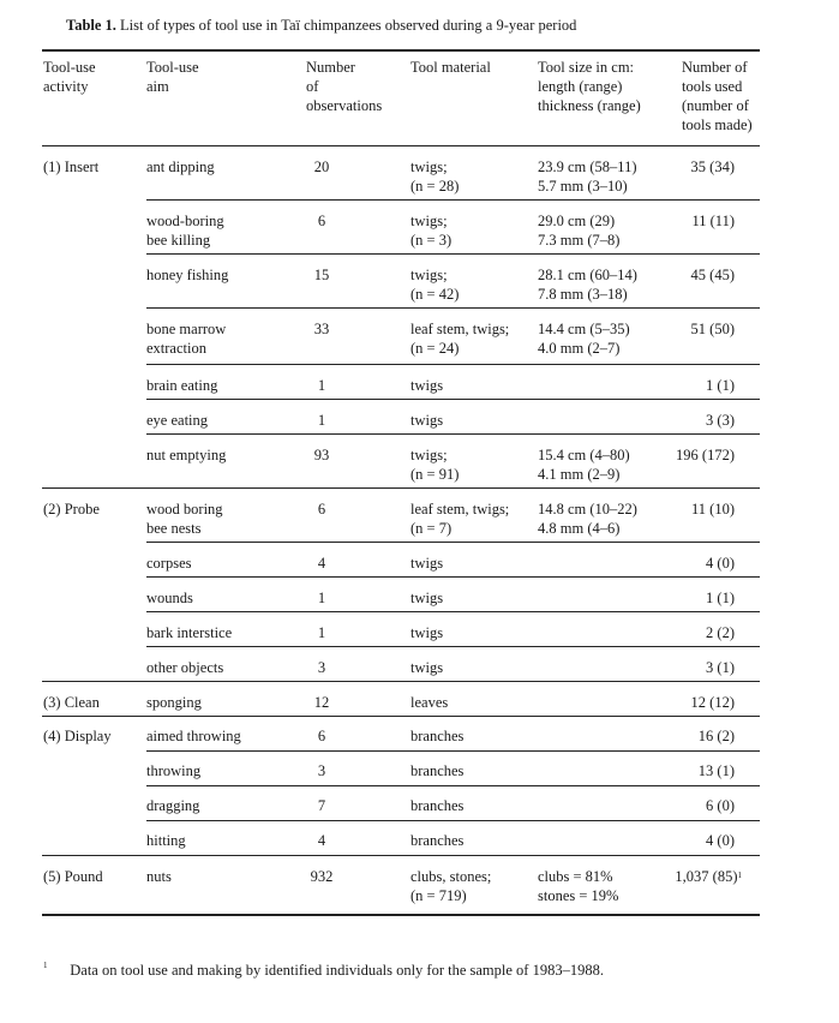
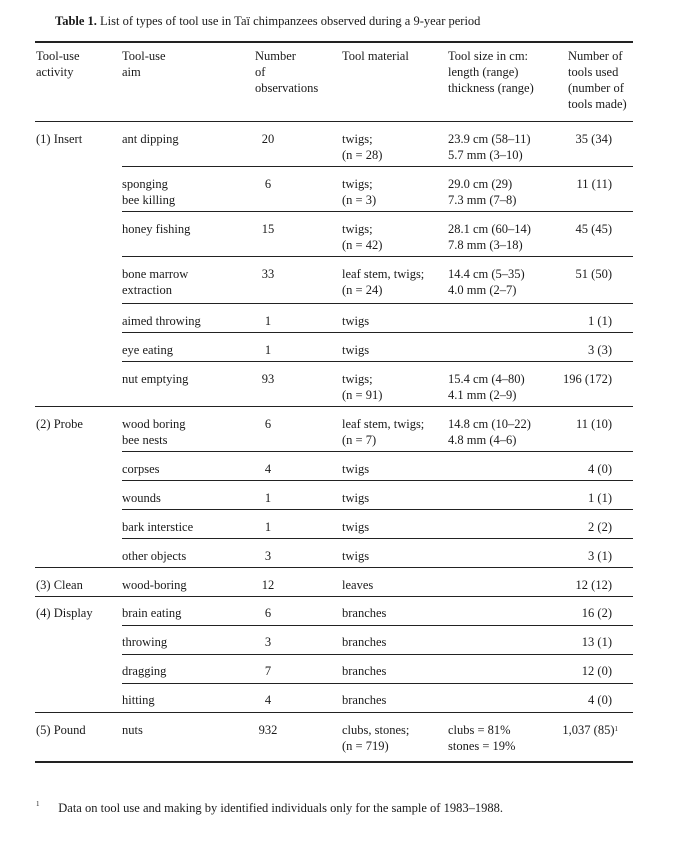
  Table 1. List of types of tool use in Taï chimpanzees observed during a 9-year period
  Tool-use
  activity
  Tool-use
  aim
  Number
  of
  observations
  Tool material
  Tool size in cm:
  length (range)
  thickness (range)
  Number of
  tools used
  (number of
  tools made)
  (1) Insert
  ant dipping
  20
  twigs;
  (n = 28)
  23.9 cm (58–11)
  5.7 mm (3–10)
  35 (34)
- wood-boring
+ sponging
  bee killing
  6
  twigs;
  (n = 3)
  29.0 cm (29)
  7.3 mm (7–8)
  11 (11)
  honey fishing
  15
  twigs;
  (n = 42)
  28.1 cm (60–14)
  7.8 mm (3–18)
  45 (45)
  bone marrow
  extraction
  33
  leaf stem, twigs;
  (n = 24)
  14.4 cm (5–35)
  4.0 mm (2–7)
  51 (50)
- brain eating
+ aimed throwing
  1
  twigs
  1 (1)
  eye eating
  1
  twigs
  3 (3)
  nut emptying
  93
  twigs;
  (n = 91)
  15.4 cm (4–80)
  4.1 mm (2–9)
  196 (172)
  (2) Probe
  wood boring
  bee nests
  6
  leaf stem, twigs;
  (n = 7)
  14.8 cm (10–22)
  4.8 mm (4–6)
  11 (10)
  corpses
  4
  twigs
  4 (0)
  wounds
  1
  twigs
  1 (1)
  bark interstice
  1
  twigs
  2 (2)
  other objects
  3
  twigs
  3 (1)
  (3) Clean
- sponging
+ wood-boring
  12
  leaves
  12 (12)
  (4) Display
- aimed throwing
+ brain eating
  6
  branches
  16 (2)
  throwing
  3
  branches
  13 (1)
  dragging
  7
  branches
- 6 (0)
+ 12 (0)
  hitting
  4
  branches
  4 (0)
  (5) Pound
  nuts
  932
  clubs, stones;
  (n = 719)
  clubs = 81%
  stones = 19%
  1,037 (85)1
  1 Data on tool use and making by identified individuals only for the sample of 1983–1988.
